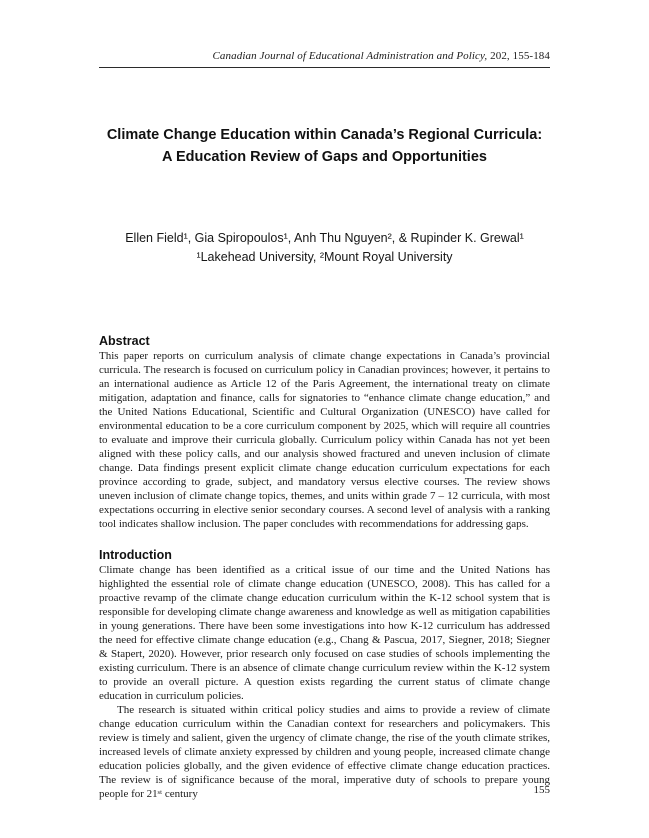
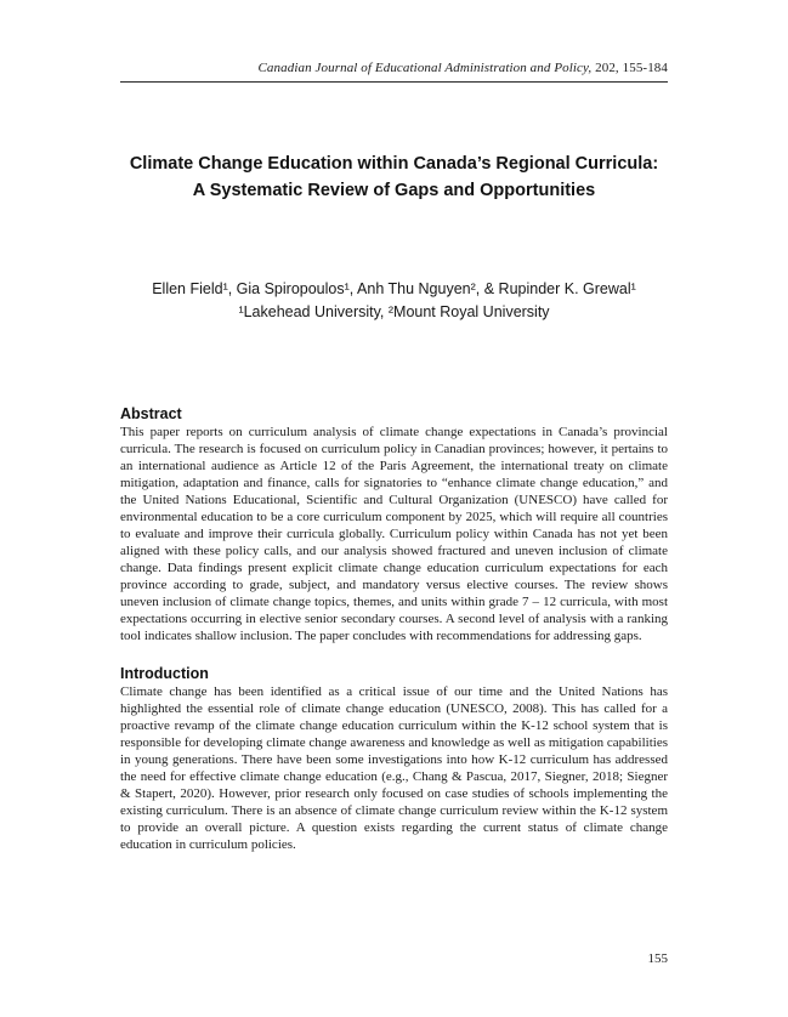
  Canadian Journal of Educational Administration and Policy, 202, 155-184
  Climate Change Education within Canada’s Regional Curricula:
- A Education Review of Gaps and Opportunities
+ A Systematic Review of Gaps and Opportunities
  Ellen Field¹, Gia Spiropoulos¹, Anh Thu Nguyen², & Rupinder K. Grewal¹
  ¹Lakehead University, ²Mount Royal University
  Abstract
  This paper reports on curriculum analysis of climate change expectations in Canada’s provincial curricula. The research is focused on curriculum policy in Canadian provinces; however, it pertains to an international audience as Article 12 of the Paris Agreement, the international treaty on climate mitigation, adaptation and finance, calls for signatories to “enhance climate change education,” and the United Nations Educational, Scientific and Cultural Organization (UNESCO) have called for environmental education to be a core curriculum component by 2025, which will require all countries to evaluate and improve their curricula globally. Curriculum policy within Canada has not yet been aligned with these policy calls, and our analysis showed fractured and uneven inclusion of climate change. Data findings present explicit climate change education curriculum expectations for each province according to grade, subject, and mandatory versus elective courses. The review shows uneven inclusion of climate change topics, themes, and units within grade 7 – 12 curricula, with most expectations occurring in elective senior secondary courses. A second level of analysis with a ranking tool indicates shallow inclusion. The paper concludes with recommendations for addressing gaps.
  Introduction
  Climate change has been identified as a critical issue of our time and the United Nations has highlighted the essential role of climate change education (UNESCO, 2008). This has called for a proactive revamp of the climate change education curriculum within the K-12 school system that is responsible for developing climate change awareness and knowledge as well as mitigation capabilities in young generations. There have been some investigations into how K-12 curriculum has addressed the need for effective climate change education (e.g., Chang & Pascua, 2017, Siegner, 2018; Siegner & Stapert, 2020). However, prior research only focused on case studies of schools implementing the existing curriculum. There is an absence of climate change curriculum review within the K-12 system to provide an overall picture. A question exists regarding the current status of climate change education in curriculum policies.
- The research is situated within critical policy studies and aims to provide a review of climate change education curriculum within the Canadian context for researchers and policymakers. This review is timely and salient, given the urgency of climate change, the rise of the youth climate strikes, increased levels of climate anxiety expressed by children and young people, increased climate change education policies globally, and the given evidence of effective climate change education practices. The review is of significance because of the moral, imperative duty of schools to prepare young people for 21ˢᵗ century
  155
